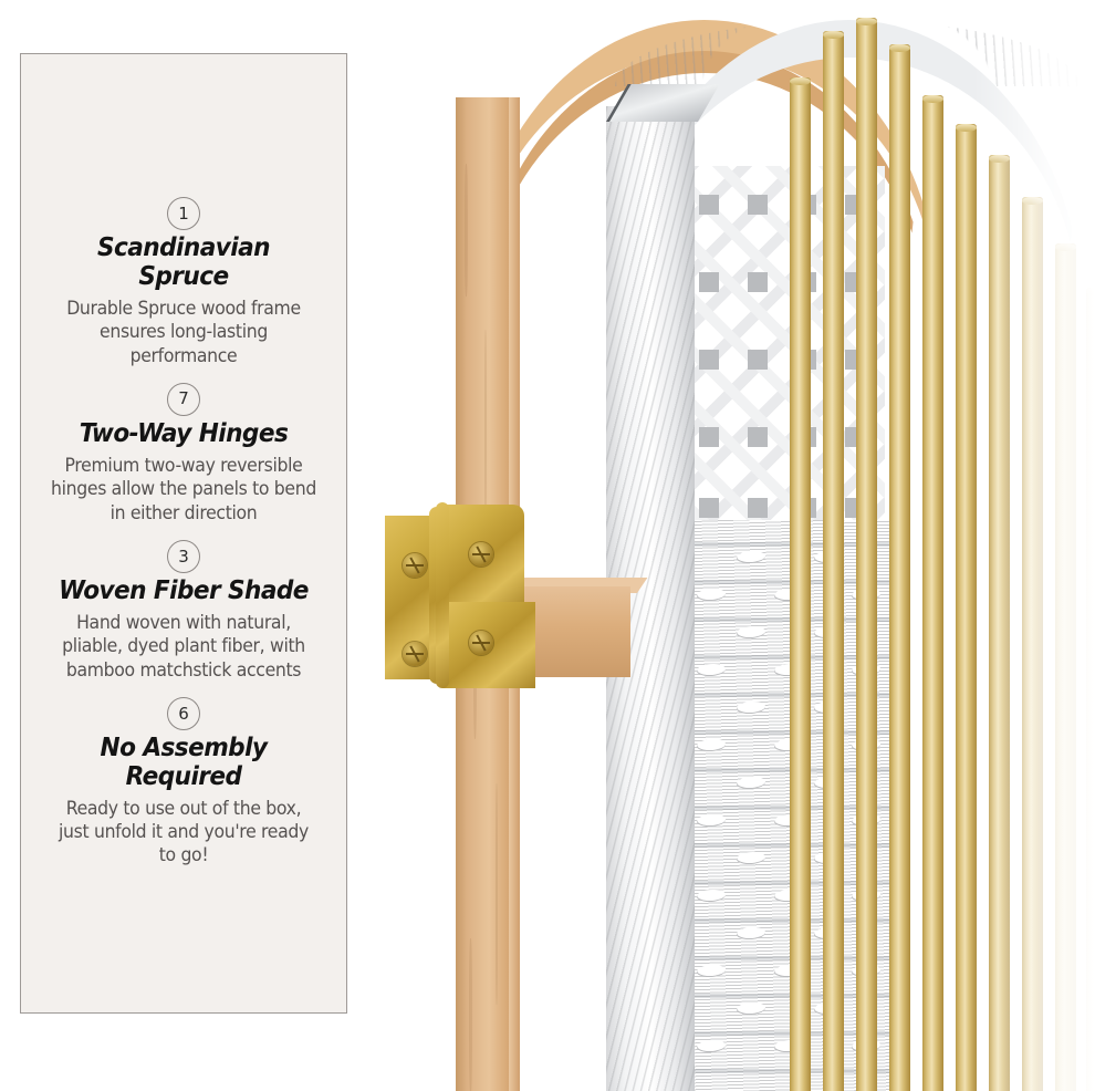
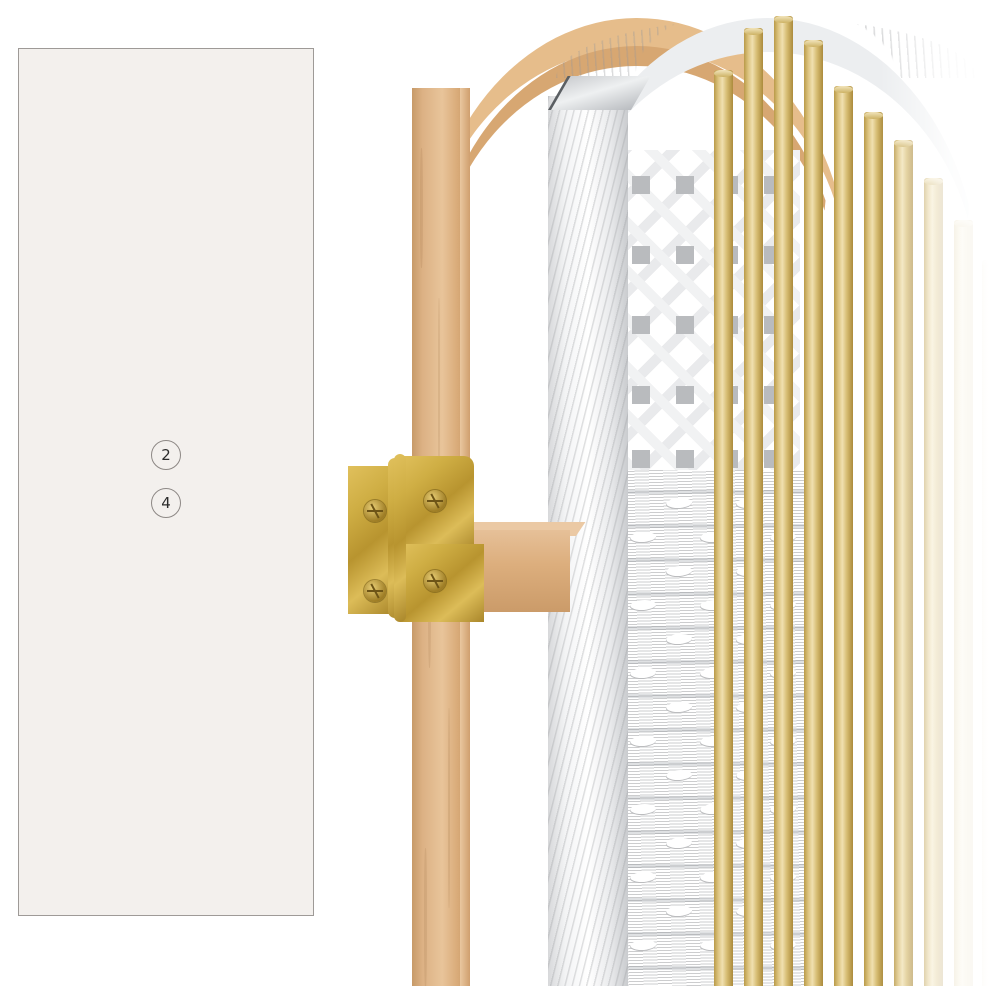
- 1
- Scandinavian Spruce
- Durable Spruce wood frame ensures long-lasting performance
- 7
+ 2
- Two-Way Hinges
- Premium two-way reversible hinges allow the panels to bend in either direction
- 3
- Woven Fiber Shade
- Hand woven with natural, pliable, dyed plant fiber, with bamboo matchstick accents
- 6
+ 4
- No Assembly Required
- Ready to use out of the box, just unfold it and you're ready to go!
